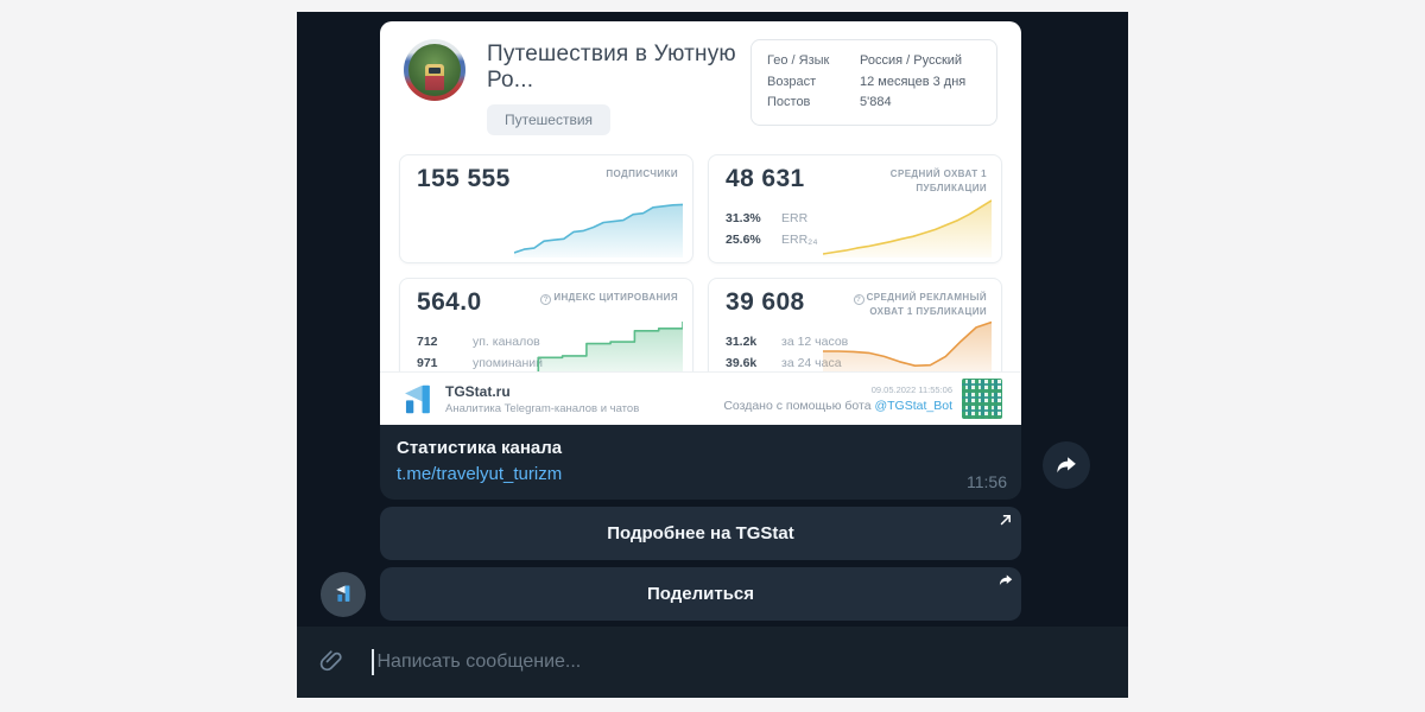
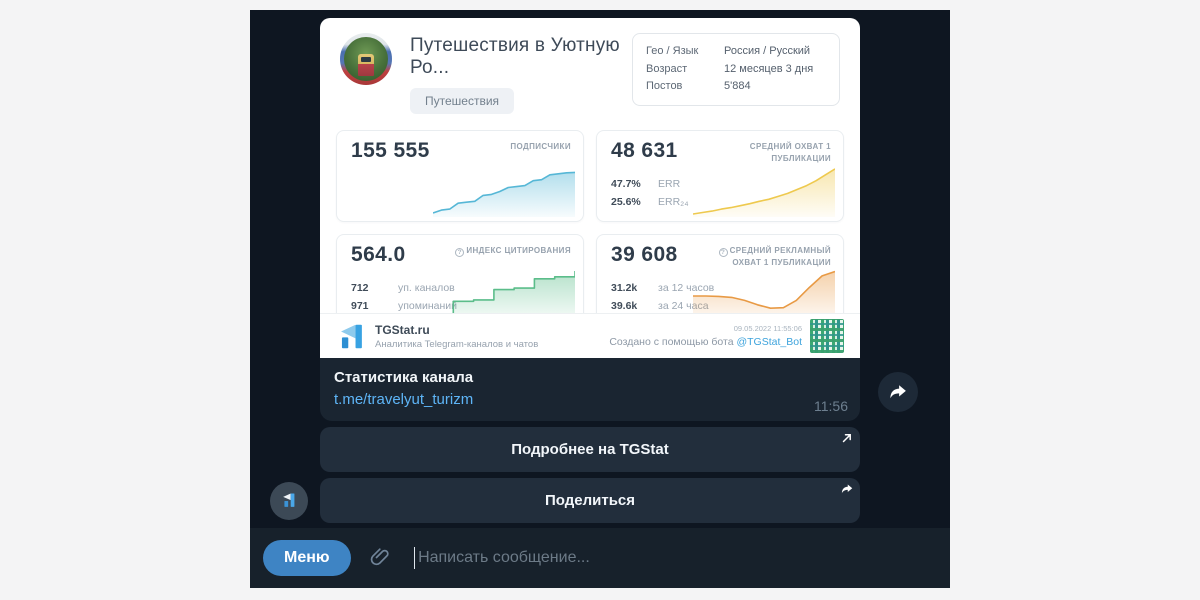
  Путешествия в Уютную Ро...
  Путешествия
  Гео / Язык
  Россия / Русский
  Возраст
  12 месяцев 3 дня
  Постов
  5'884
  155 555
  ПОДПИСЧИКИ
  48 631
  СРЕДНИЙ ОХВАТ 1 ПУБЛИКАЦИИ
- 31.3%
+ 47.7%
  ERR
  25.6%
  ERR₂₄
  564.0
  ИНДЕКС ЦИТИРОВАНИЯ
  712
  уп. каналов
  971
  упоминани
  39 608
  СРЕДНИЙ РЕКЛАМНЫЙ ОХВАТ 1 ПУБЛИКАЦИИ
  31.2k
  за 12 часов
  39.6k
  TGStat.ru
  Аналитика Telegram-каналов и чатов
  09.05.2022 11:55:06
  Создано с помощью бота @TGStat_Bot
  Статистика канала
  t.me/travelyut_turizm
  11:56
  Подробнее на TGStat
  Поделиться
+ Меню
  Написать сообщение...
